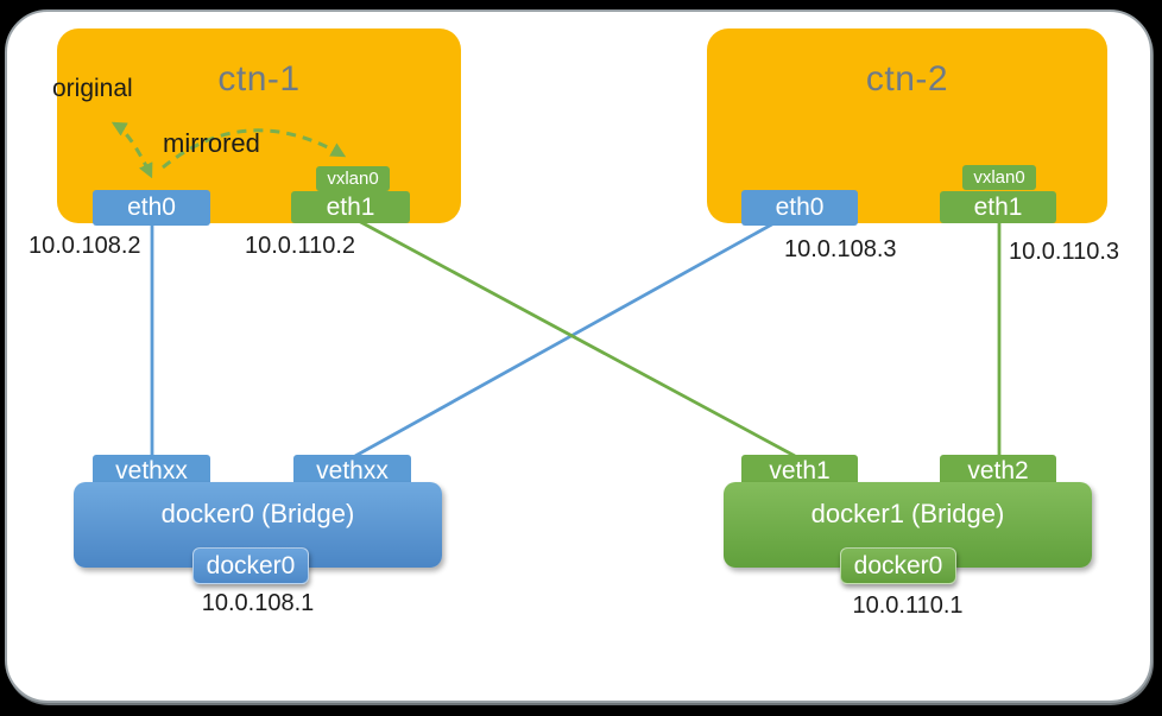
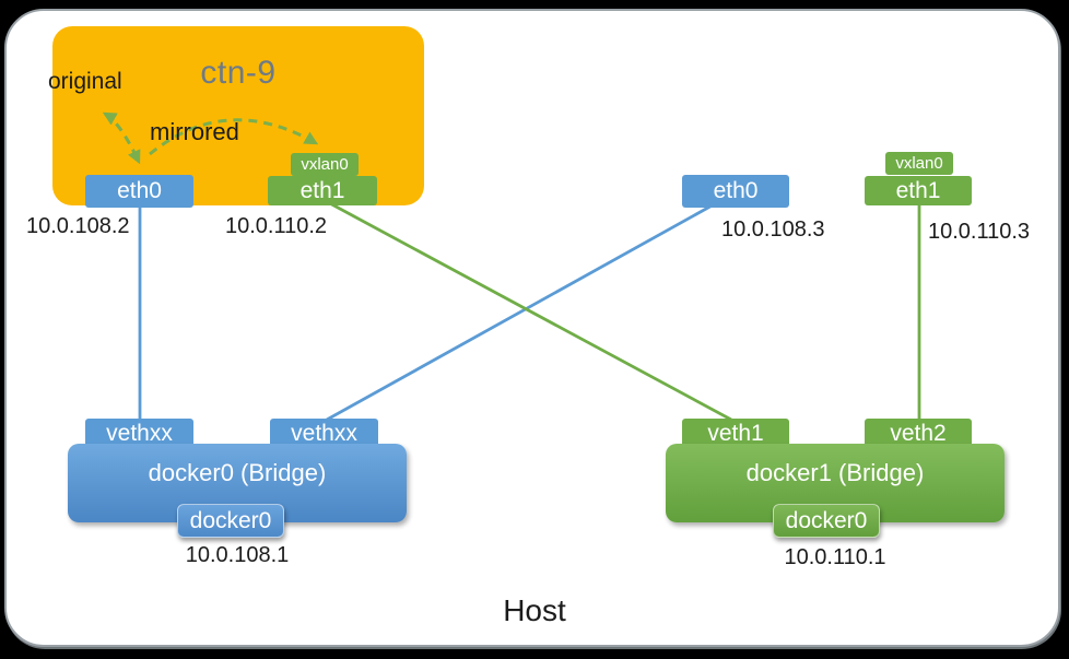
- ctn-1
+ ctn-9
- ctn-2
  original
  mirrored
  vxlan0
  eth0
  eth1
  10.0.108.2
  10.0.110.2
  vxlan0
  eth0
  eth1
  10.0.108.3
  10.0.110.3
  vethxx
  vethxx
  docker0 (Bridge)
  docker0
  10.0.108.1
  veth1
  veth2
  docker1 (Bridge)
  docker0
  10.0.110.1
+ Host
